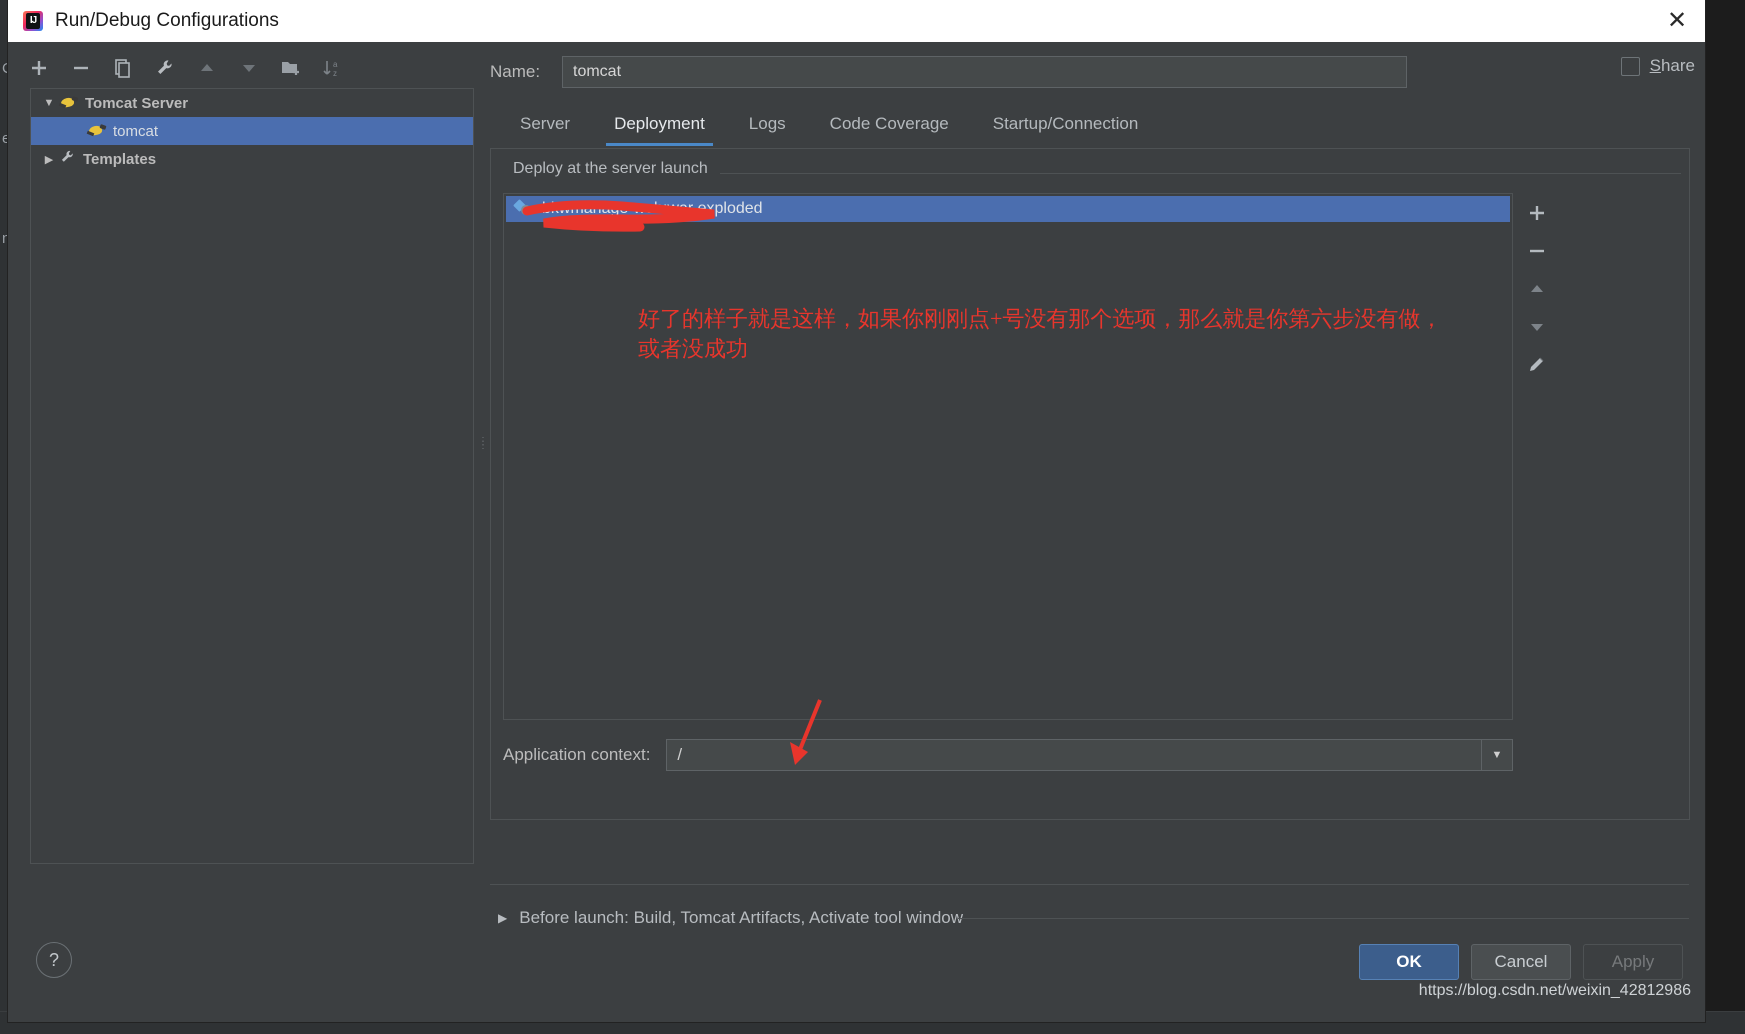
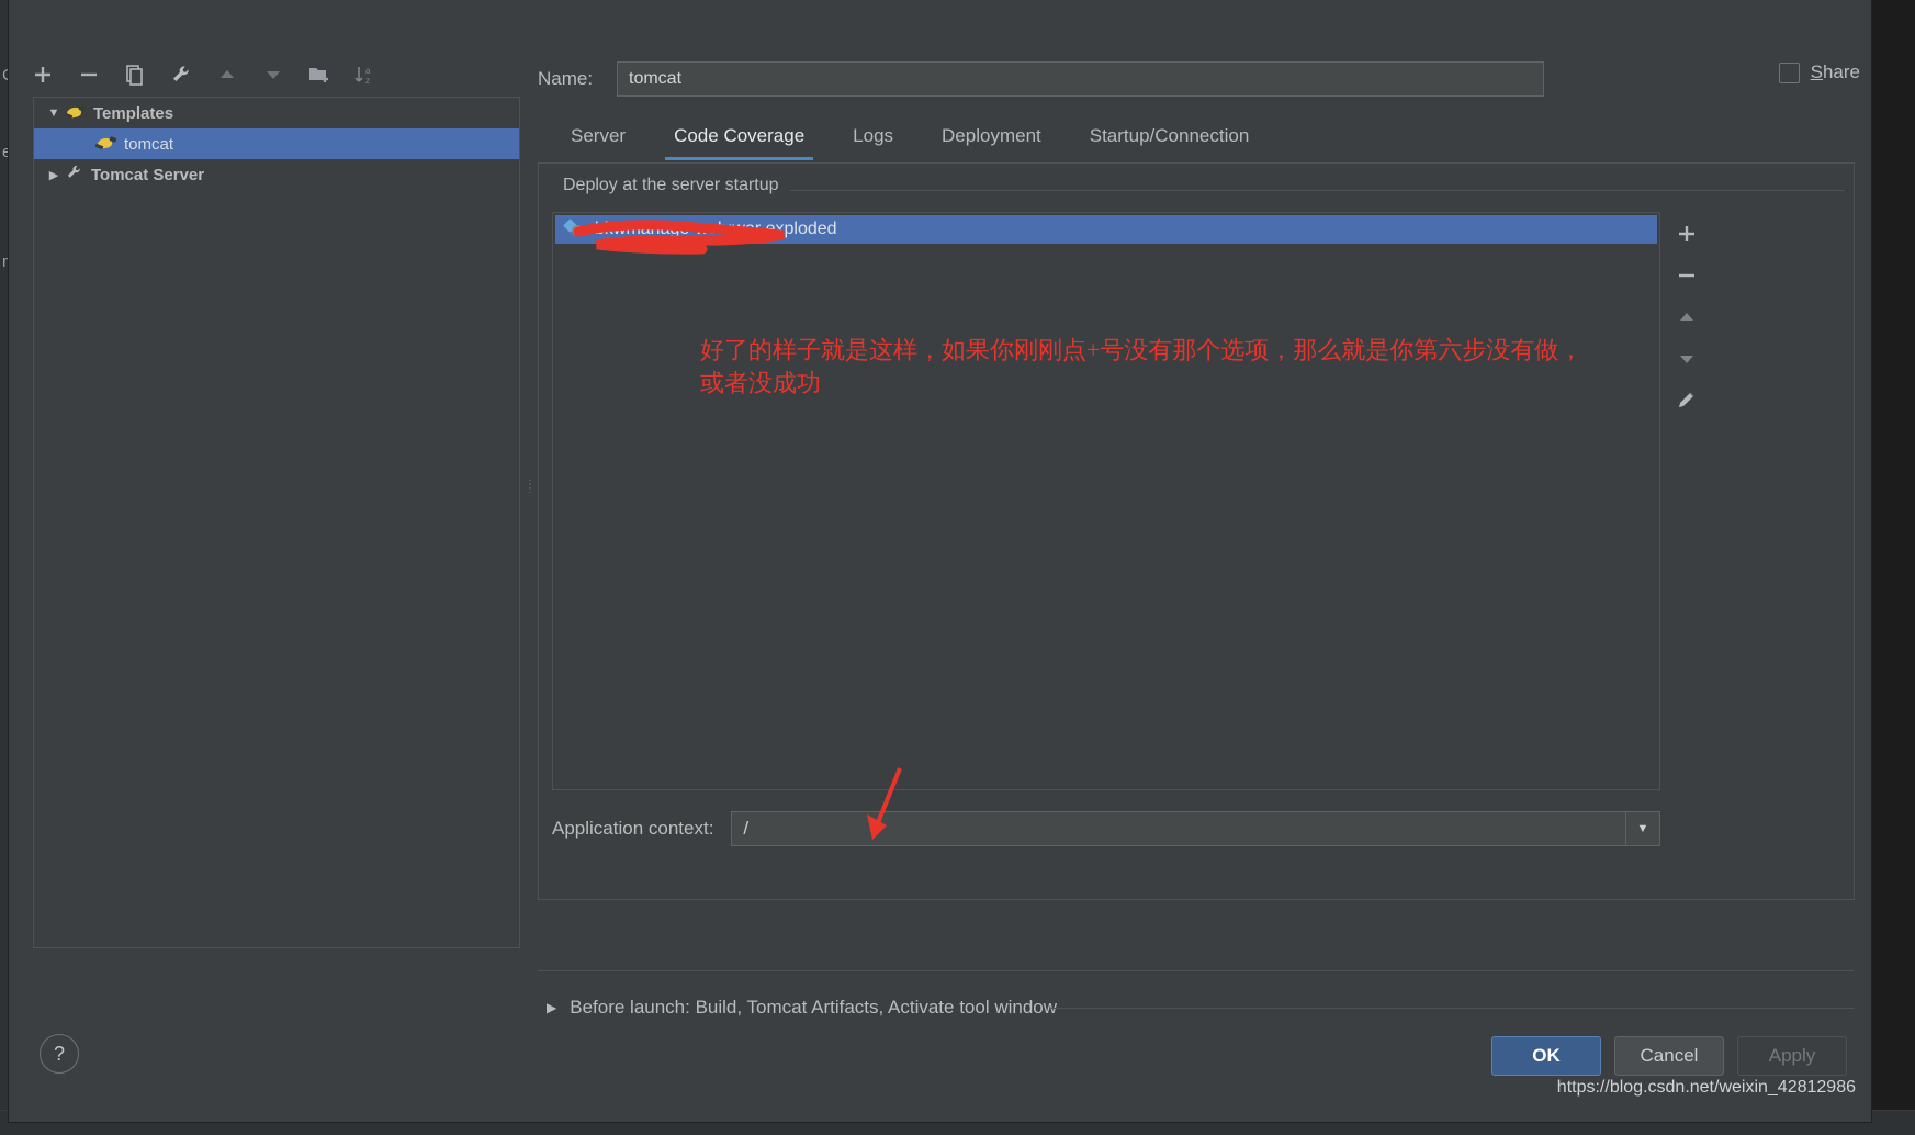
  e
  n
- IJ
- Run/Debug Configurations
- ✕
  a
  z
  ▼
- Tomcat Server
+ Templates
  tomcat
  ▶
- Templates
+ Tomcat Server
  ⋮
  ⋮
  Name:
  tomcat
  Share
  Server
- Deployment
+ Code Coverage
  Logs
- Code Coverage
+ Deployment
  Startup/Connection
- Deploy at the server launch
+ Deploy at the server startup
  Application context:
  /
  ▼
  ▶
  Before launch: Build, Tomcat Artifacts, Activate tool window
  ?
  OK
  Cancel
  Apply
  https://blog.csdn.net/weixin_42812986
  好了的样子就是这样，如果你刚刚点+号没有那个选项，那么就是你第六步没有做，
  或者没成功
